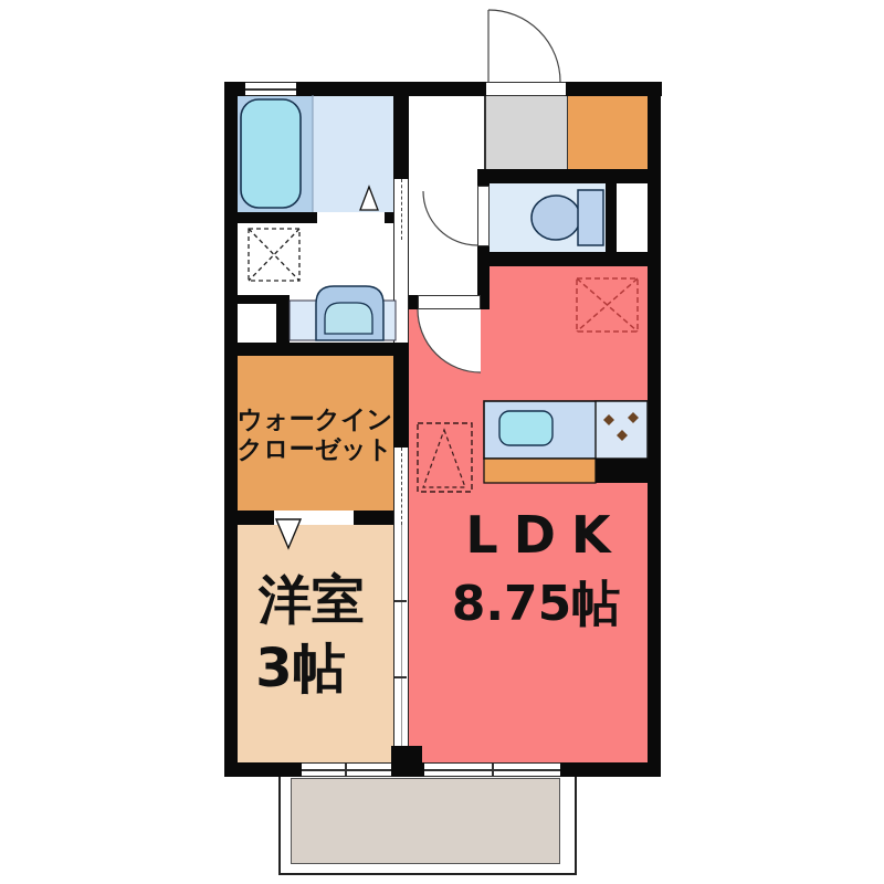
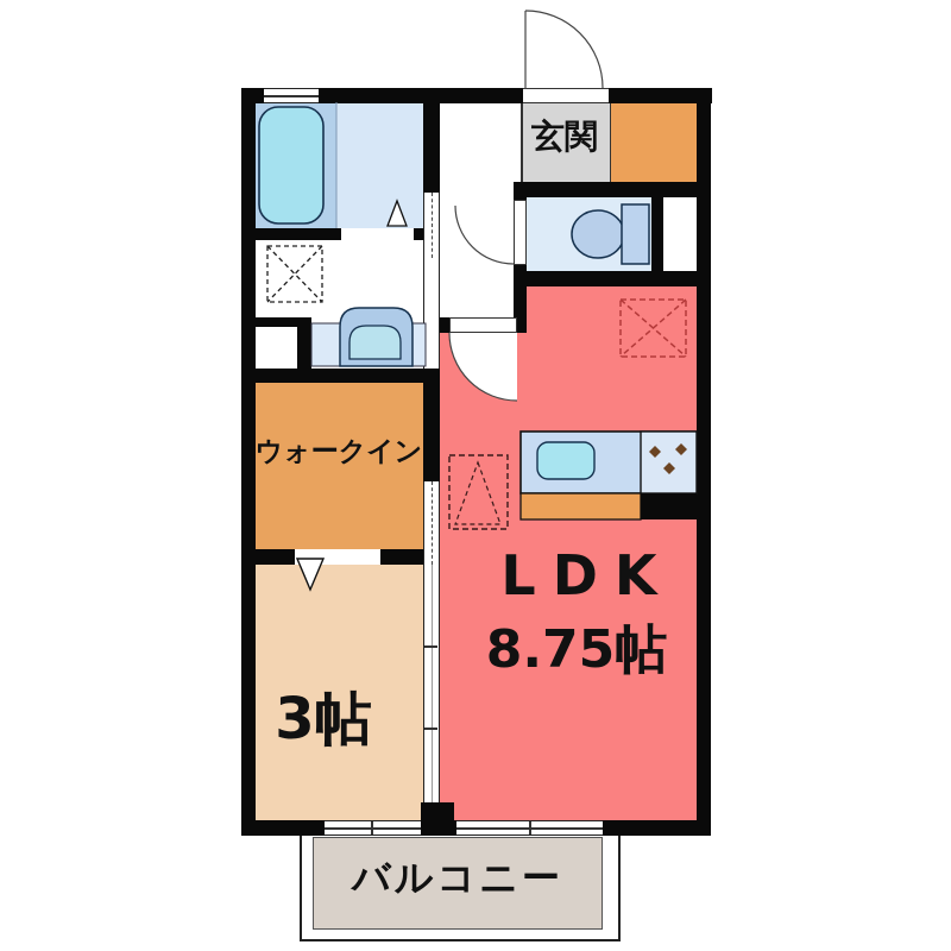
+ 玄関
  ウォークイン
- クローゼット
- 洋室
  3帖
  LDK
  8.75帖
+ バルコニー
